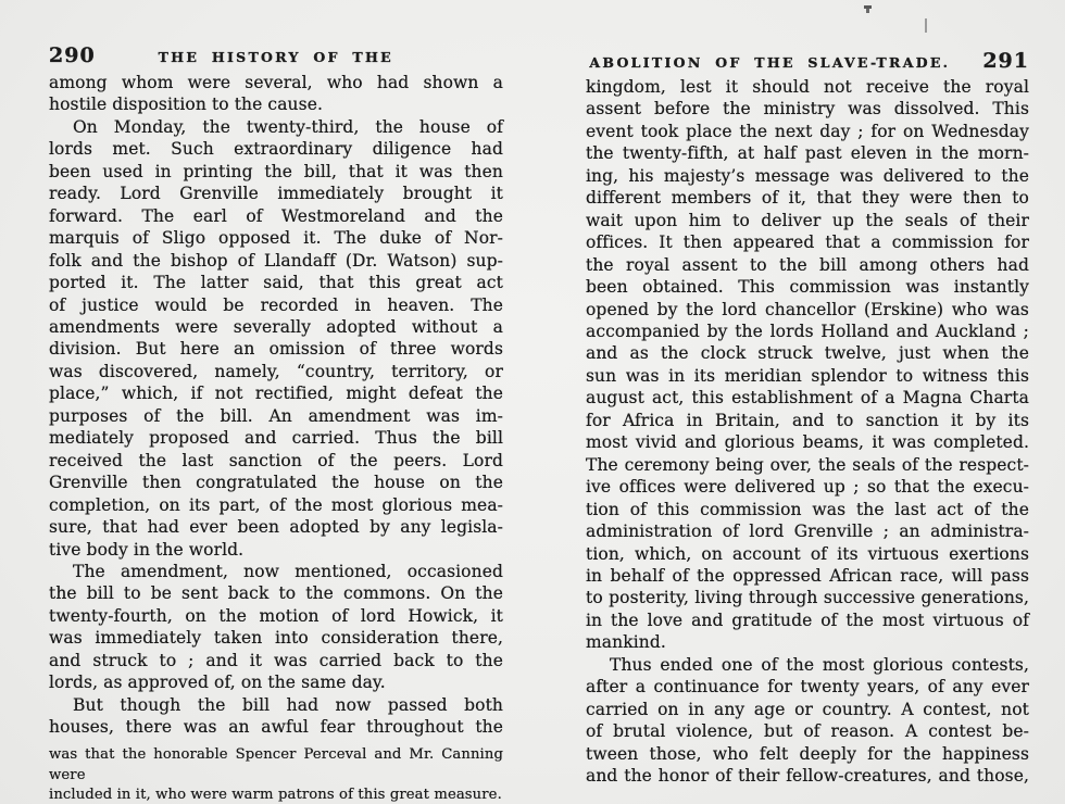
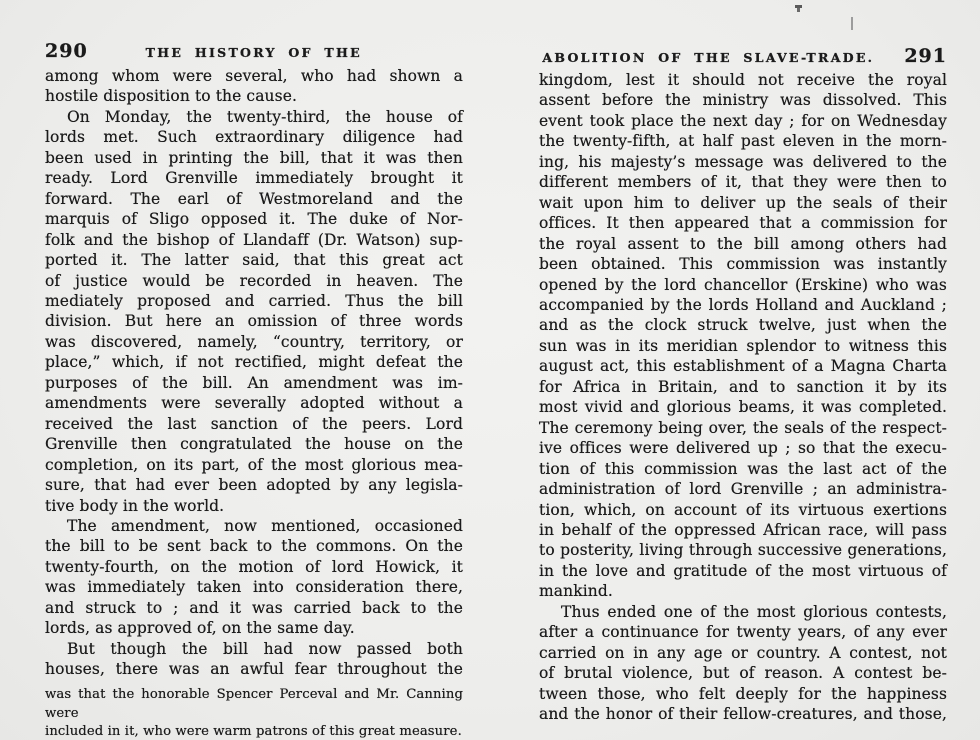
  290
  THE HISTORY OF THE
  among whom were several, who had shown a
  hostile disposition to the cause.
  On Monday, the twenty-third, the house of
  lords met. Such extraordinary diligence had
  been used in printing the bill, that it was then
  ready. Lord Grenville immediately brought it
  forward. The earl of Westmoreland and the
  marquis of Sligo opposed it. The duke of Nor-
  folk and the bishop of Llandaff (Dr. Watson) sup-
  ported it. The latter said, that this great act
  of justice would be recorded in heaven. The
- amendments were severally adopted without a
+ mediately proposed and carried. Thus the bill
  division. But here an omission of three words
  was discovered, namely, “country, territory, or
  place,” which, if not rectified, might defeat the
  purposes of the bill. An amendment was im-
- mediately proposed and carried. Thus the bill
+ amendments were severally adopted without a
  received the last sanction of the peers. Lord
  Grenville then congratulated the house on the
  completion, on its part, of the most glorious mea-
  sure, that had ever been adopted by any legisla-
  tive body in the world.
  The amendment, now mentioned, occasioned
  the bill to be sent back to the commons. On the
  twenty-fourth, on the motion of lord Howick, it
  was immediately taken into consideration there,
  and struck to ; and it was carried back to the
  lords, as approved of, on the same day.
  But though the bill had now passed both
  houses, there was an awful fear throughout the
  was that the honorable Spencer Perceval and Mr. Canning were
  included in it, who were warm patrons of this great measure.
  ABOLITION OF THE SLAVE-TRADE.
  291
  kingdom, lest it should not receive the royal
  assent before the ministry was dissolved. This
  event took place the next day ; for on Wednesday
  the twenty-fifth, at half past eleven in the morn-
  ing, his majesty’s message was delivered to the
  different members of it, that they were then to
  wait upon him to deliver up the seals of their
  offices. It then appeared that a commission for
  the royal assent to the bill among others had
  been obtained. This commission was instantly
  opened by the lord chancellor (Erskine) who was
  accompanied by the lords Holland and Auckland ;
  and as the clock struck twelve, just when the
  sun was in its meridian splendor to witness this
  august act, this establishment of a Magna Charta
  for Africa in Britain, and to sanction it by its
  most vivid and glorious beams, it was completed.
  The ceremony being over, the seals of the respect-
  ive offices were delivered up ; so that the execu-
  tion of this commission was the last act of the
  administration of lord Grenville ; an administra-
  tion, which, on account of its virtuous exertions
  in behalf of the oppressed African race, will pass
  to posterity, living through successive generations,
  in the love and gratitude of the most virtuous of
  mankind.
  Thus ended one of the most glorious contests,
  after a continuance for twenty years, of any ever
  carried on in any age or country. A contest, not
  of brutal violence, but of reason. A contest be-
  tween those, who felt deeply for the happiness
  and the honor of their fellow-creatures, and those,
